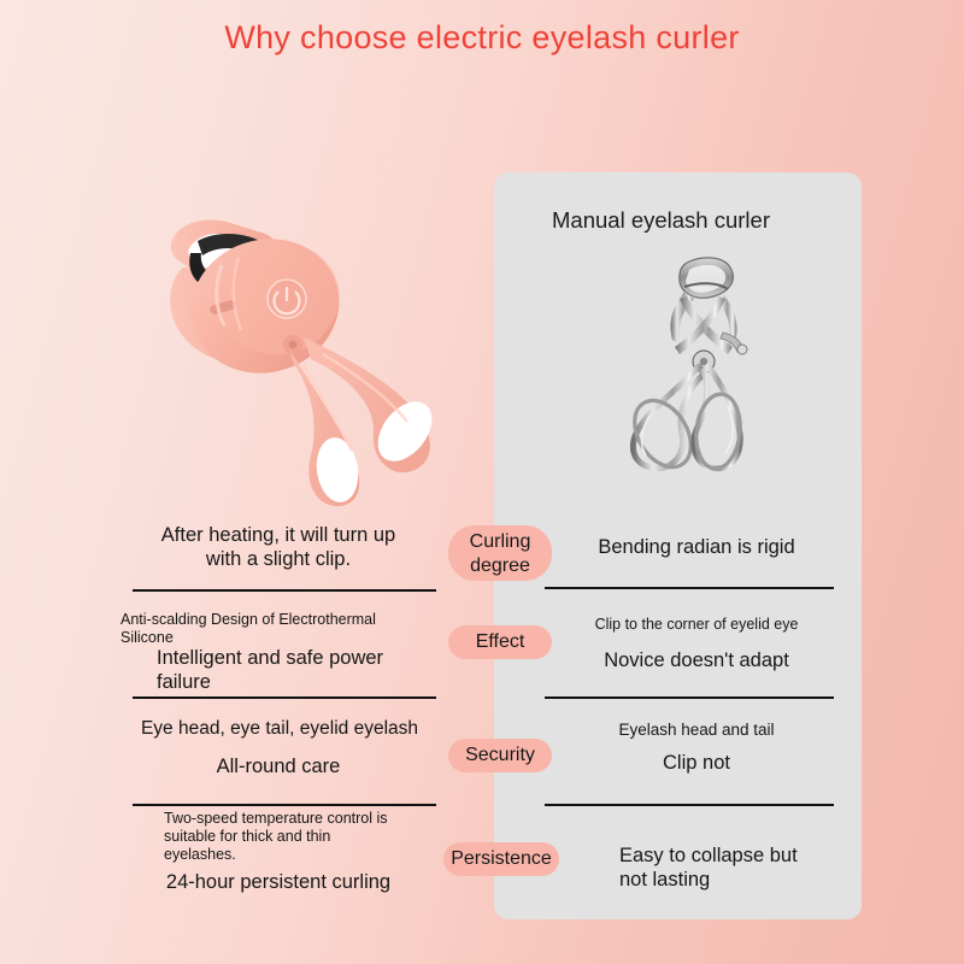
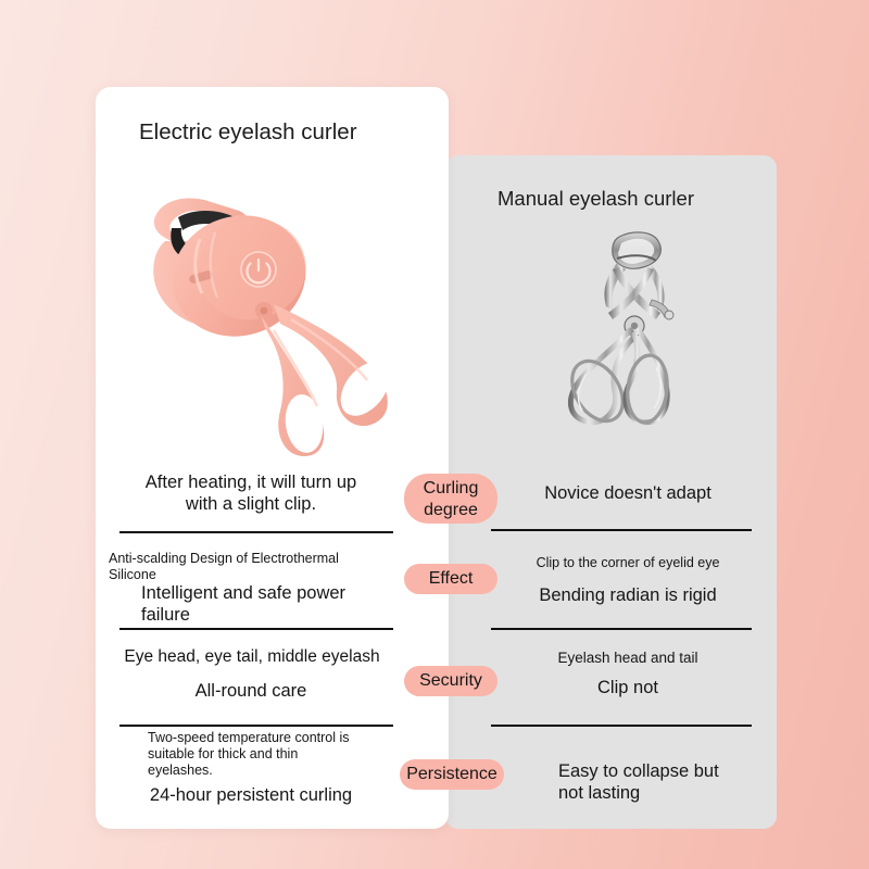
- Why choose electric eyelash curler
  Manual eyelash curler
+ Electric eyelash curler
  After heating, it will turn up
  with a slight clip.
  Curling
  degree
- Bending radian is rigid
+ Novice doesn't adapt
  Anti-scalding Design of Electrothermal
  Silicone
  Intelligent and safe power
  failure
  Effect
  Clip to the corner of eyelid eye
- Novice doesn't adapt
+ Bending radian is rigid
- Eye head, eye tail, eyelid eyelash
+ Eye head, eye tail, middle eyelash
  All-round care
  Security
  Eyelash head and tail
  Clip not
  Two-speed temperature control is
  suitable for thick and thin
  eyelashes.
  24-hour persistent curling
  Persistence
  Easy to collapse but
  not lasting
